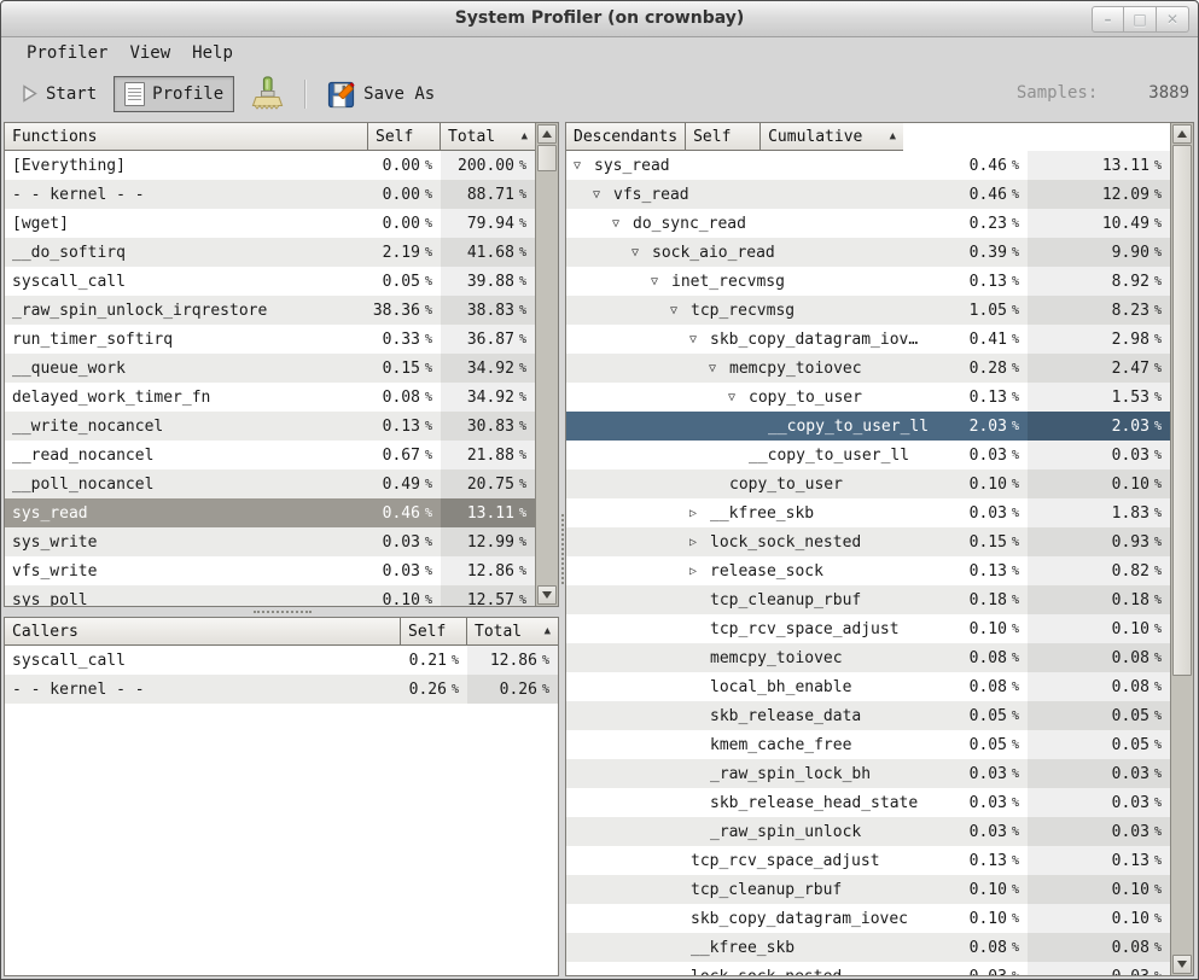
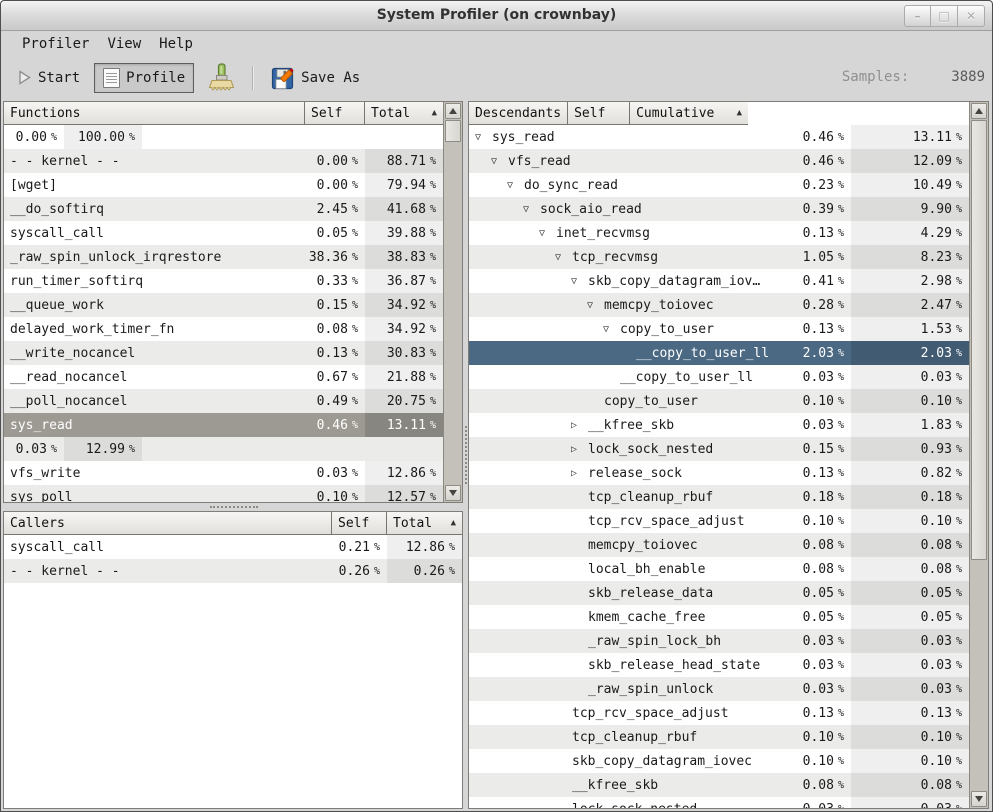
  System Profiler (on crownbay)
  –
  □
  ✕
  Profiler
  View
  Help
  Start
  Profile
  Save As
  Samples:
  3889
  Functions
  Self
  Total
  ▲
- [Everything]
  0.00
  %
- 200.00
+ 100.00
  %
  - - kernel - -
  0.00
  %
  88.71
  %
  [wget]
  0.00
  %
  79.94
  %
  __do_softirq
- 2.19
+ 2.45
  %
  41.68
  %
  syscall_call
  0.05
  %
  39.88
  %
  _raw_spin_unlock_irqrestore
  38.36
  %
  38.83
  %
  run_timer_softirq
  0.33
  %
  36.87
  %
  __queue_work
  0.15
  %
  34.92
  %
  delayed_work_timer_fn
  0.08
  %
  34.92
  %
  __write_nocancel
  0.13
  %
  30.83
  %
  __read_nocancel
  0.67
  %
  21.88
  %
  __poll_nocancel
  0.49
  %
  20.75
  %
  sys_read
  0.46
  %
  13.11
  %
- sys_write
  0.03
  %
  12.99
  %
  vfs_write
  0.03
  %
  12.86
  %
  sys_poll
  0.10
  %
  12.57
  %
  Callers
  Self
  Total
  ▲
  syscall_call
  0.21
  %
  12.86
  %
  - - kernel - -
  0.26
  %
  0.26
  %
  Descendants
  Self
  Cumulative
  ▲
  ▽
  sys_read
  0.46
  %
  13.11
  %
  ▽
  vfs_read
  0.46
  %
  12.09
  %
  ▽
  do_sync_read
  0.23
  %
  10.49
  %
  ▽
  sock_aio_read
  0.39
  %
  9.90
  %
  ▽
  inet_recvmsg
  0.13
  %
- 8.92
+ 4.29
  %
  ▽
  tcp_recvmsg
  1.05
  %
  8.23
  %
  ▽
  skb_copy_datagram_iov…
  0.41
  %
  2.98
  %
  ▽
  memcpy_toiovec
  0.28
  %
  2.47
  %
  ▽
  copy_to_user
  0.13
  %
  1.53
  %
  __copy_to_user_ll
  2.03
  %
  2.03
  %
  __copy_to_user_ll
  0.03
  %
  0.03
  %
  copy_to_user
  0.10
  %
  0.10
  %
  ▷
  __kfree_skb
  0.03
  %
  1.83
  %
  ▷
  lock_sock_nested
  0.15
  %
  0.93
  %
  ▷
  release_sock
  0.13
  %
  0.82
  %
  tcp_cleanup_rbuf
  0.18
  %
  0.18
  %
  tcp_rcv_space_adjust
  0.10
  %
  0.10
  %
  memcpy_toiovec
  0.08
  %
  0.08
  %
  local_bh_enable
  0.08
  %
  0.08
  %
  skb_release_data
  0.05
  %
  0.05
  %
  kmem_cache_free
  0.05
  %
  0.05
  %
  _raw_spin_lock_bh
  0.03
  %
  0.03
  %
  skb_release_head_state
  0.03
  %
  0.03
  %
  _raw_spin_unlock
  0.03
  %
  0.03
  %
  tcp_rcv_space_adjust
  0.13
  %
  0.13
  %
  tcp_cleanup_rbuf
  0.10
  %
  0.10
  %
  skb_copy_datagram_iovec
  0.10
  %
  0.10
  %
  __kfree_skb
  0.08
  %
  0.08
  %
